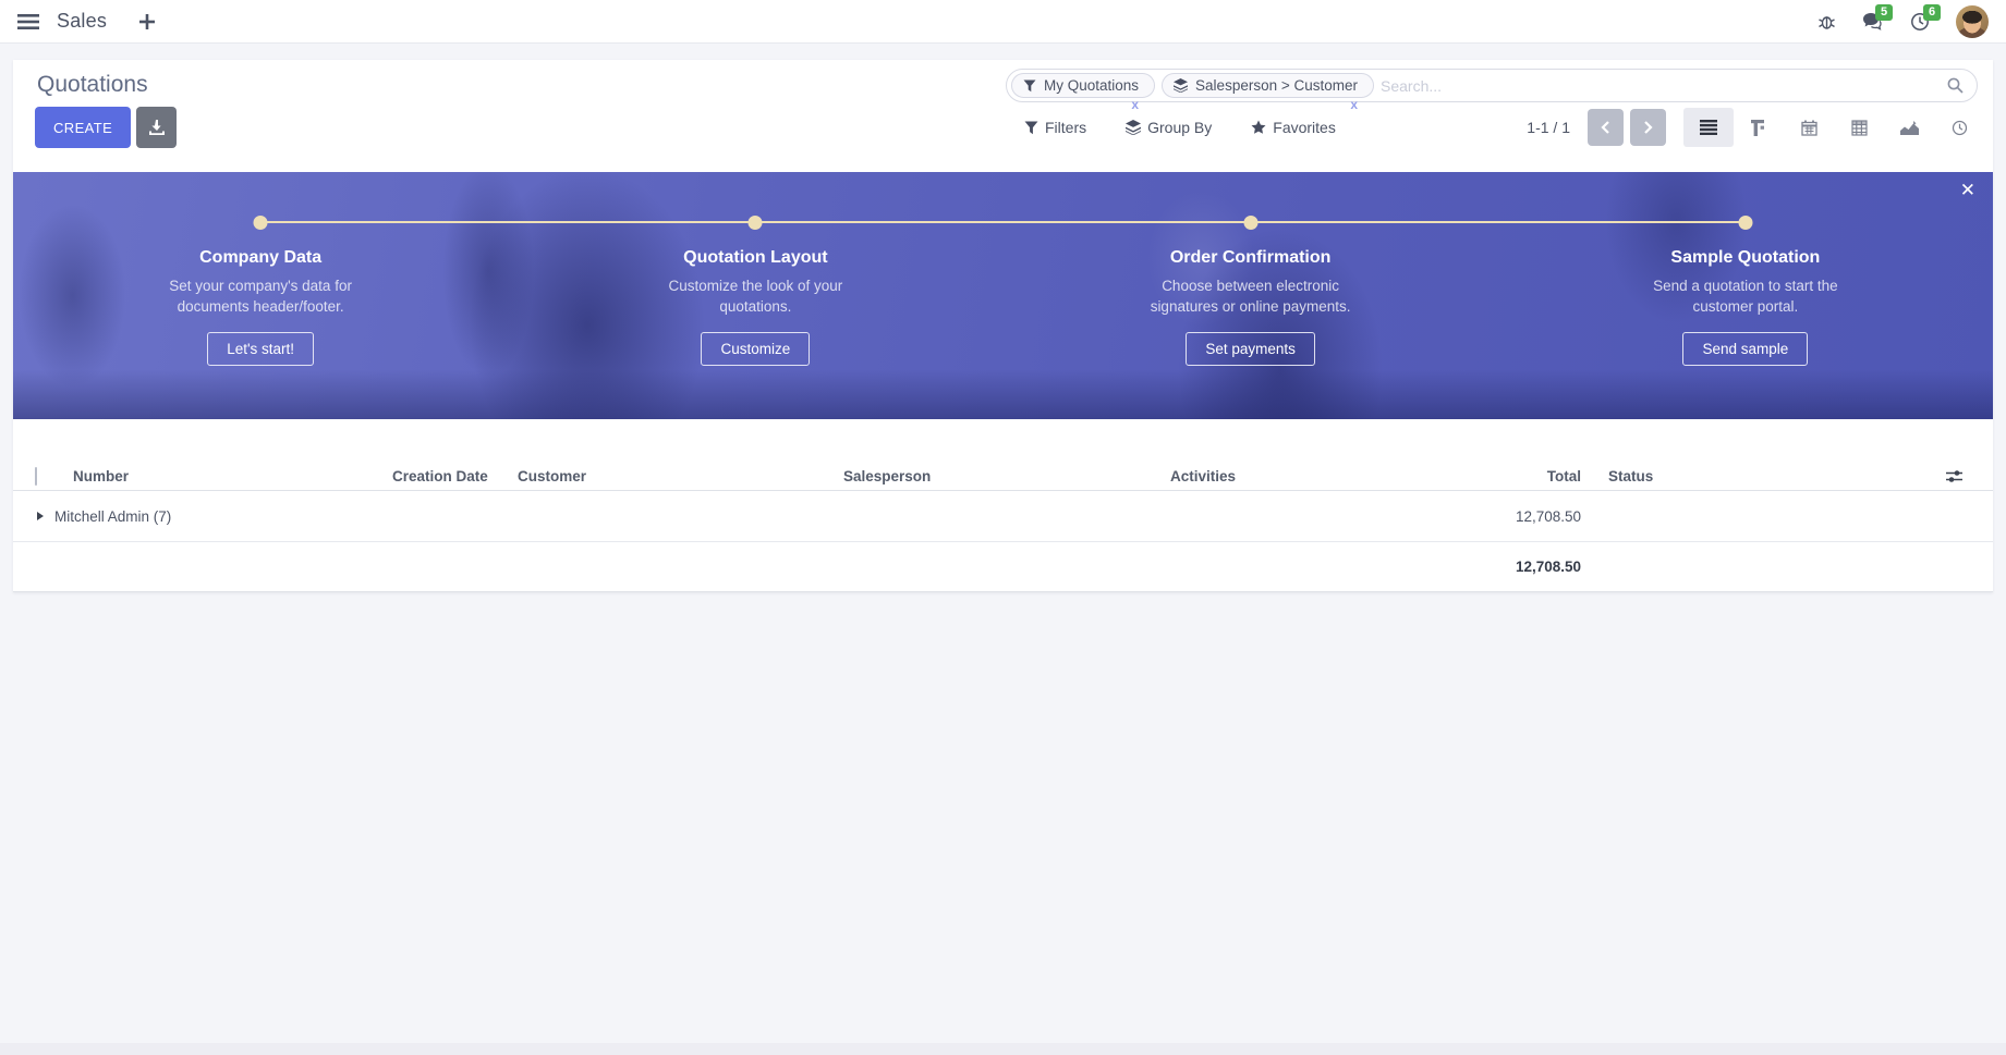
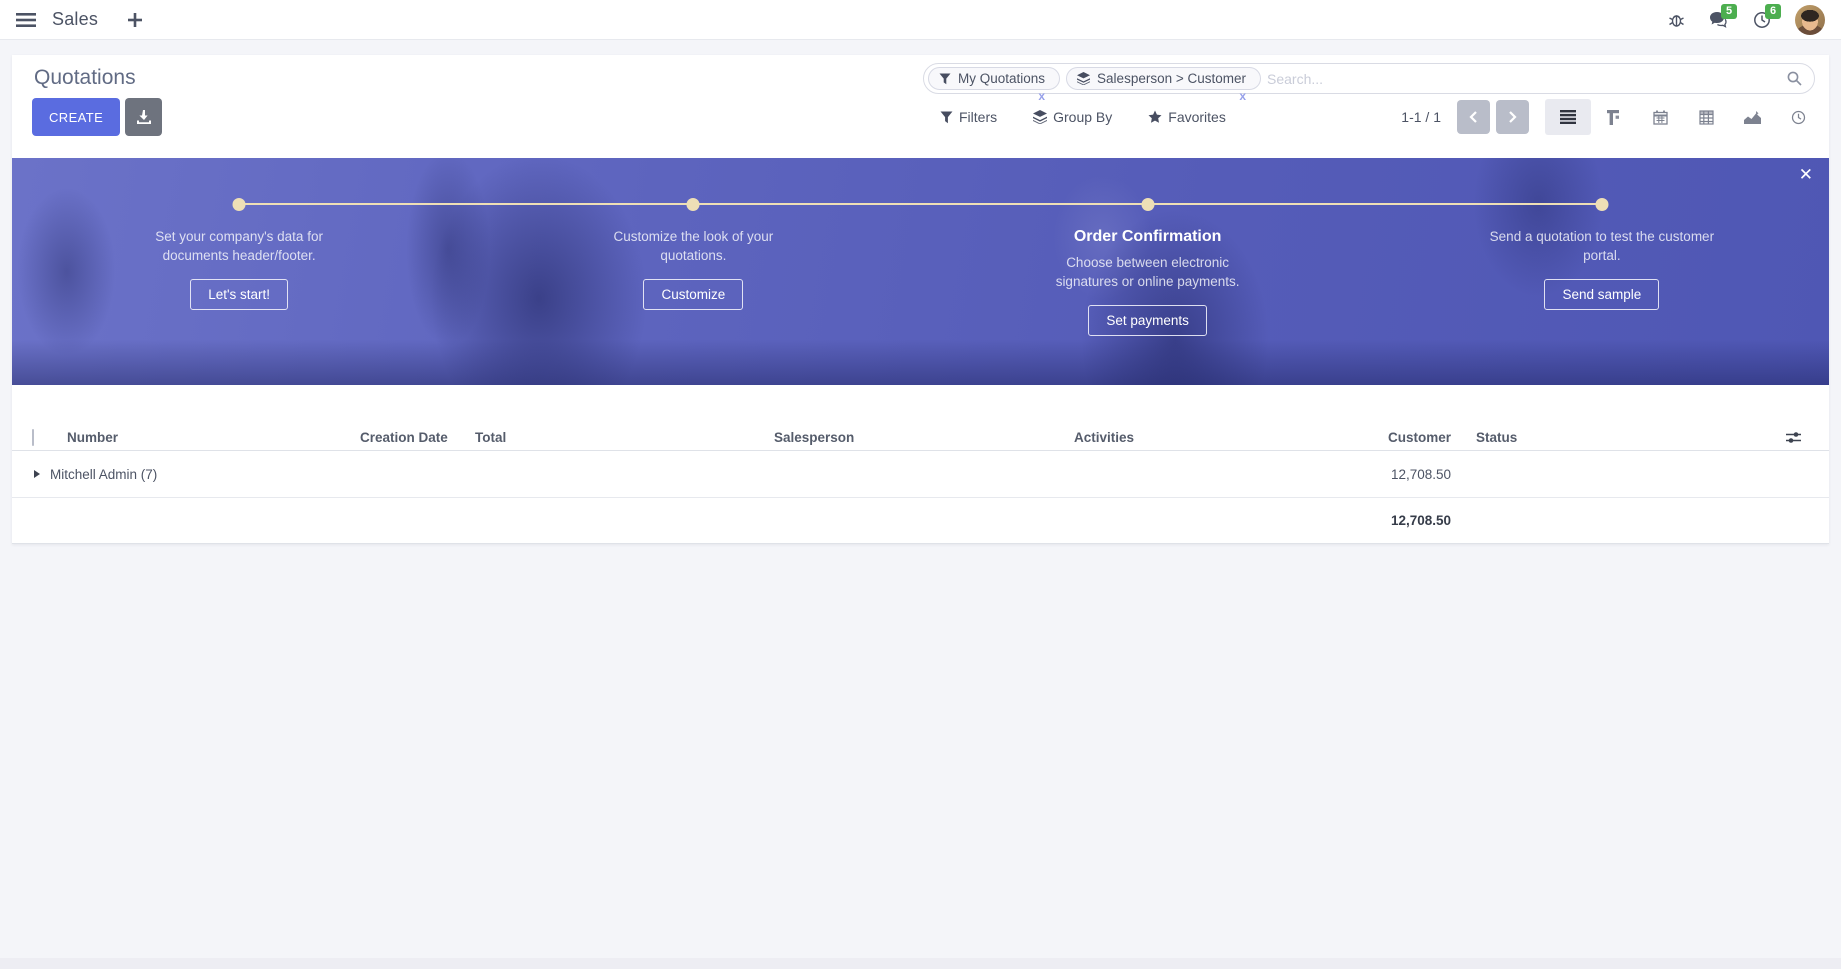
  Sales
  5
  6
  Quotations
  My Quotations
  x
  Salesperson > Customer
  x
  Search...
  CREATE
  Filters
  Group By
  Favorites
  1-1 / 1
  ✕
- Company Data
  Set your company's data for documents header/footer.
  Let's start!
- Quotation Layout
  Customize the look of your quotations.
  Customize
  Order Confirmation
  Choose between electronic signatures or online payments.
  Set payments
- Sample Quotation
- Send a quotation to start the customer portal.
+ Send a quotation to test the customer portal.
  Send sample
  Number
  Creation Date
- Customer
+ Total
  Salesperson
  Activities
- Total
+ Customer
  Status
  Mitchell Admin (7)
  12,708.50
  12,708.50
